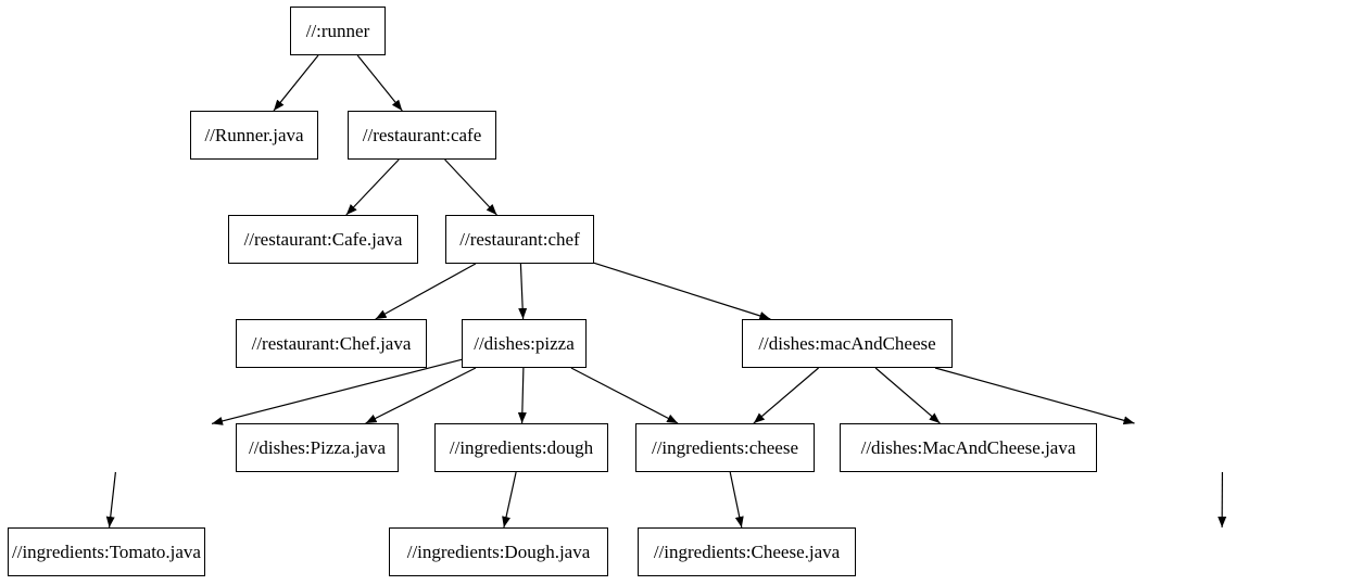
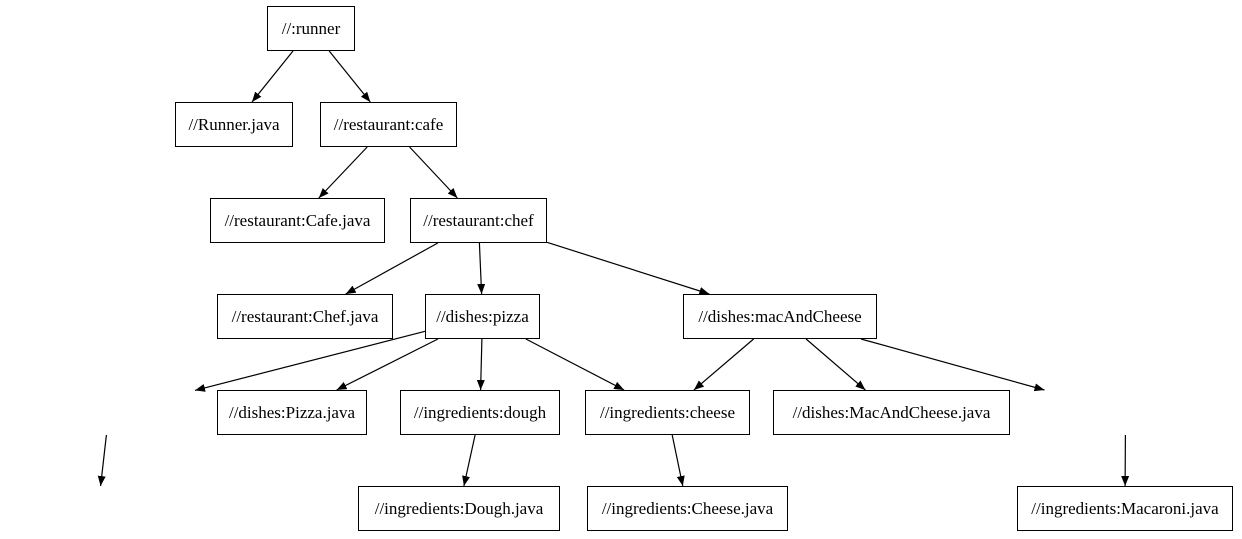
  //:runner
  //Runner.java
  //restaurant:cafe
  //restaurant:Cafe.java
  //restaurant:chef
  //restaurant:Chef.java
  //dishes:pizza
  //dishes:macAndCheese
  //dishes:Pizza.java
  //ingredients:dough
  //ingredients:cheese
  //dishes:MacAndCheese.java
- //ingredients:Tomato.java
  //ingredients:Dough.java
  //ingredients:Cheese.java
+ //ingredients:Macaroni.java
